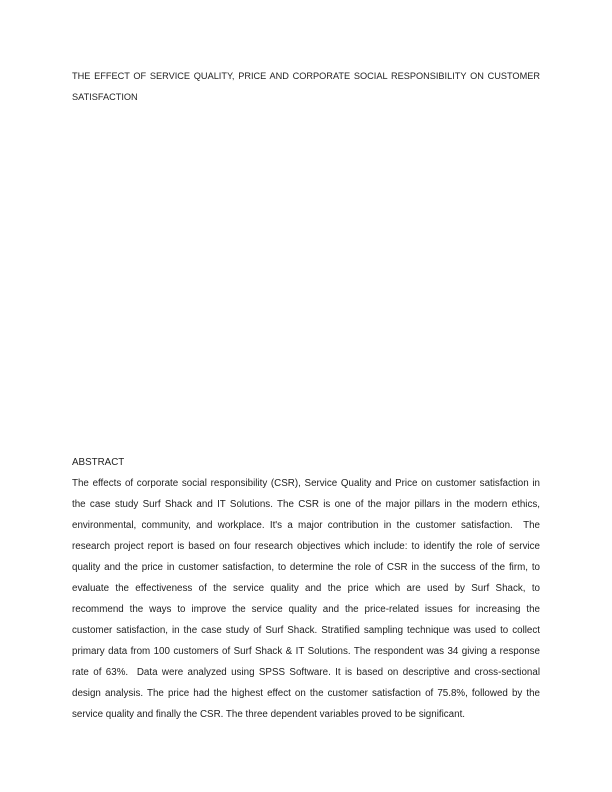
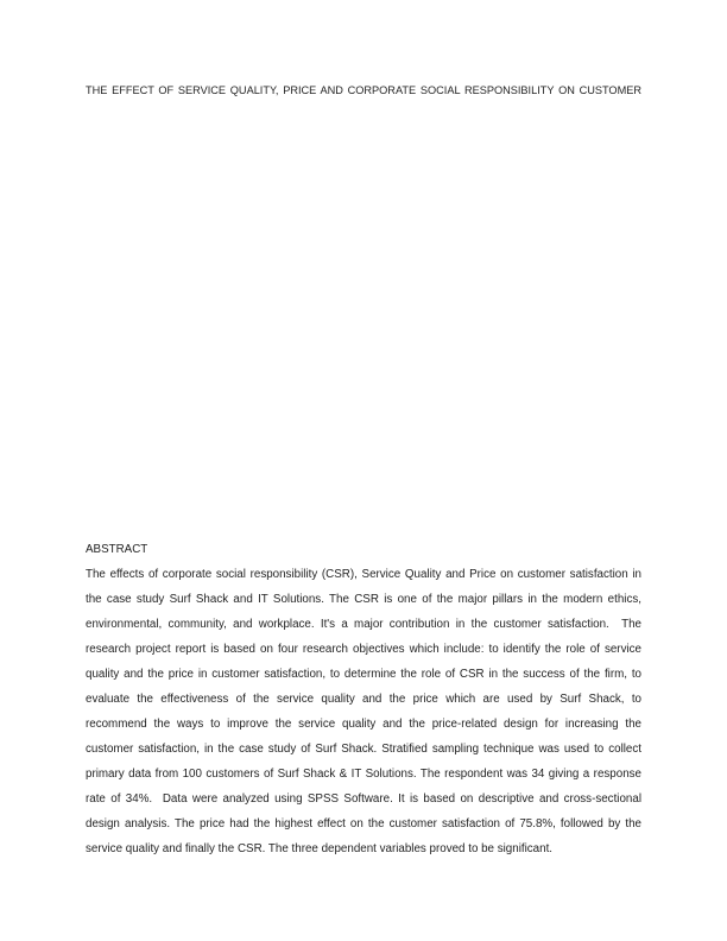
  THE EFFECT OF SERVICE QUALITY, PRICE AND CORPORATE SOCIAL RESPONSIBILITY ON CUSTOMER
- SATISFACTION
  ABSTRACT
  The effects of corporate social responsibility (CSR), Service Quality and Price on customer satisfaction in
  the case study Surf Shack and IT Solutions. The CSR is one of the major pillars in the modern ethics,
  environmental, community, and workplace. It's a major contribution in the customer satisfaction. The
  research project report is based on four research objectives which include: to identify the role of service
  quality and the price in customer satisfaction, to determine the role of CSR in the success of the firm, to
  evaluate the effectiveness of the service quality and the price which are used by Surf Shack, to
- recommend the ways to improve the service quality and the price-related issues for increasing the
+ recommend the ways to improve the service quality and the price-related design for increasing the
  customer satisfaction, in the case study of Surf Shack. Stratified sampling technique was used to collect
  primary data from 100 customers of Surf Shack & IT Solutions. The respondent was 34 giving a response
- rate of 63%. Data were analyzed using SPSS Software. It is based on descriptive and cross-sectional
+ rate of 34%. Data were analyzed using SPSS Software. It is based on descriptive and cross-sectional
  design analysis. The price had the highest effect on the customer satisfaction of 75.8%, followed by the
  service quality and finally the CSR. The three dependent variables proved to be significant.
